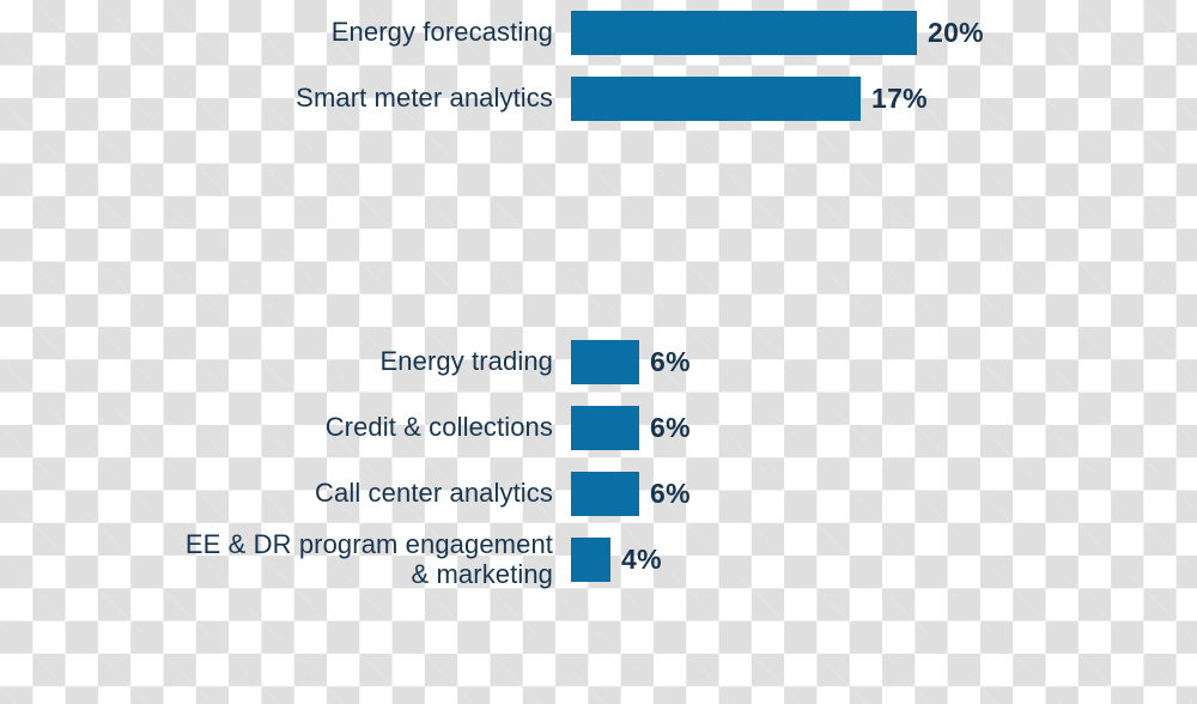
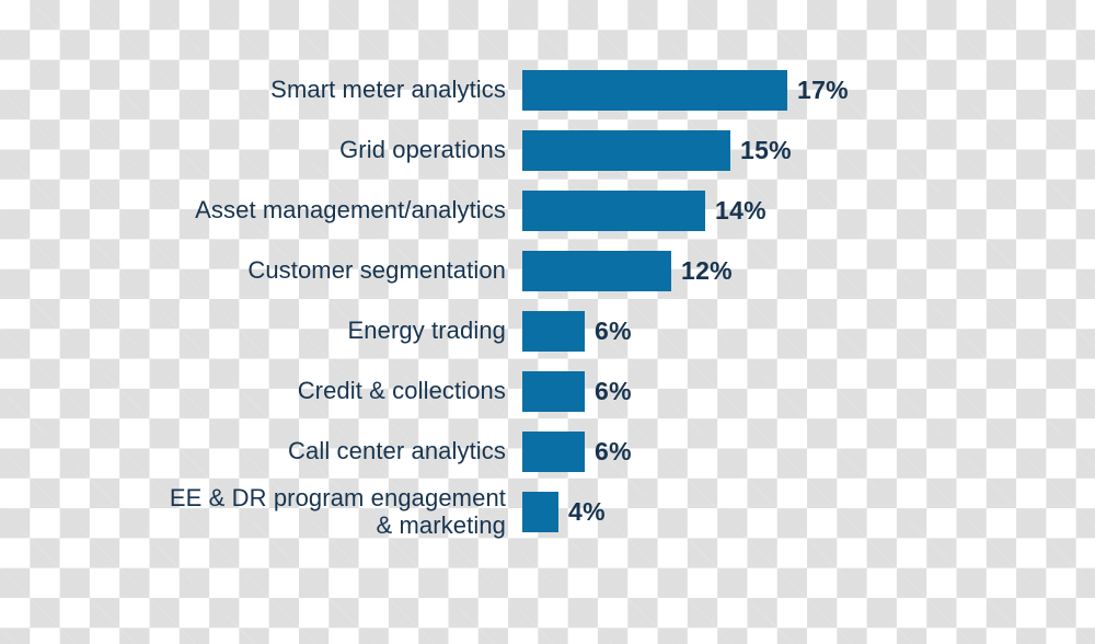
- Energy forecasting
- 20%
  Smart meter analytics
  17%
+ Grid operations
+ 15%
+ Asset management/analytics
+ 14%
+ Customer segmentation
+ 12%
  Energy trading
  6%
  Credit & collections
  6%
  Call center analytics
  6%
  EE & DR program engagement
  & marketing
  4%
